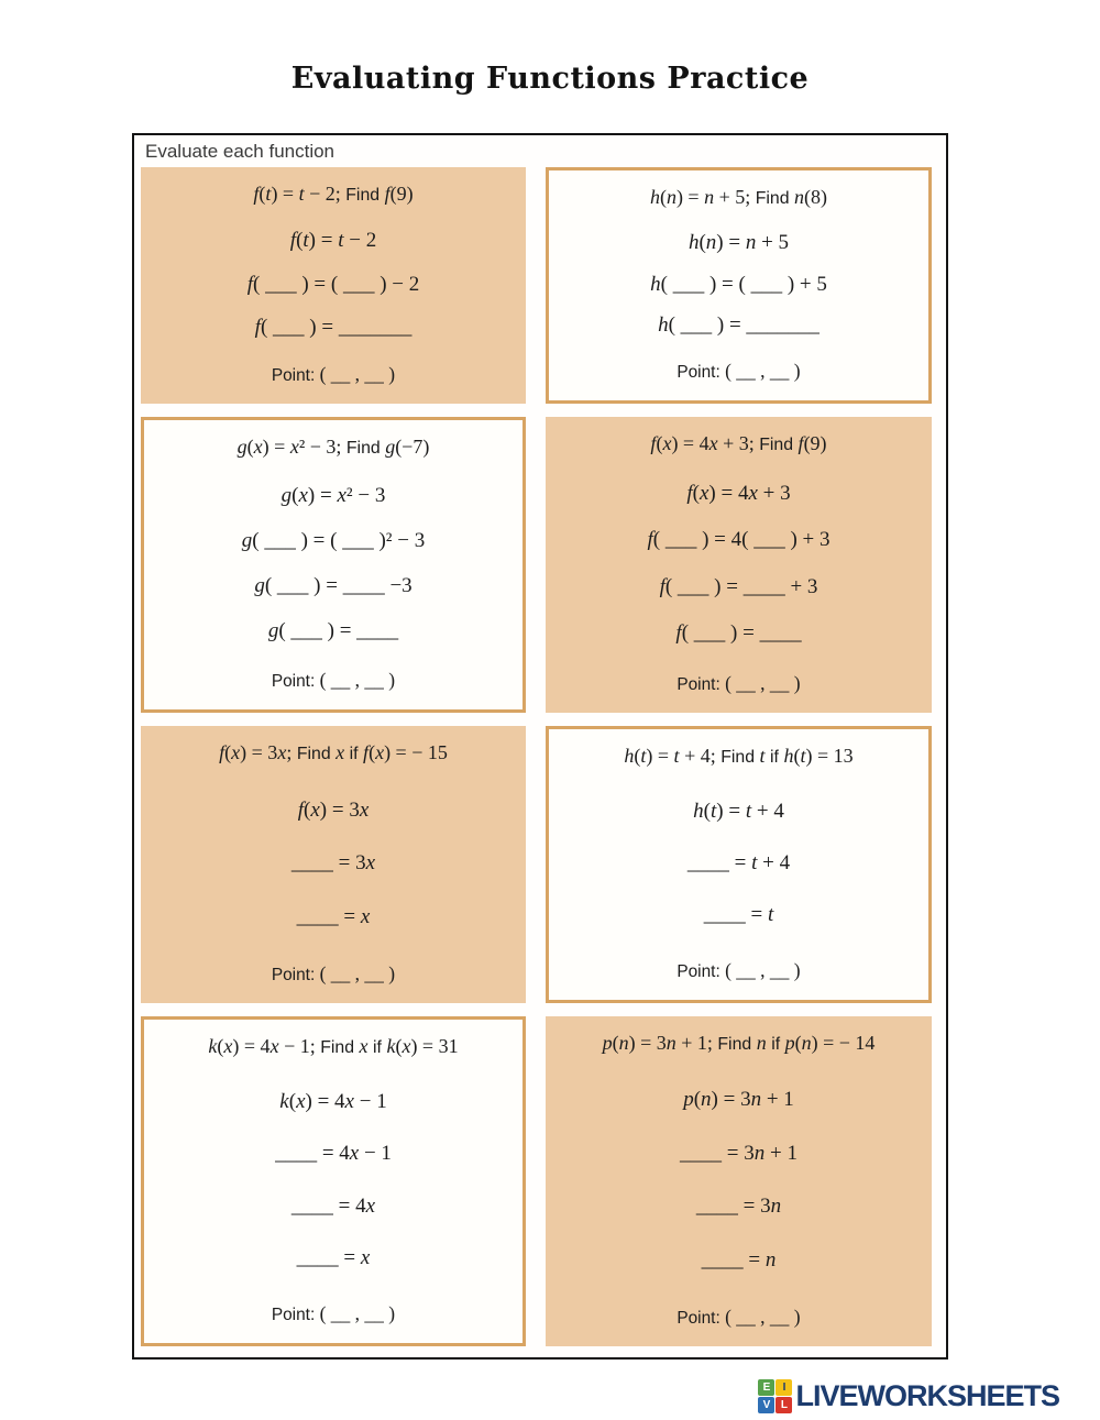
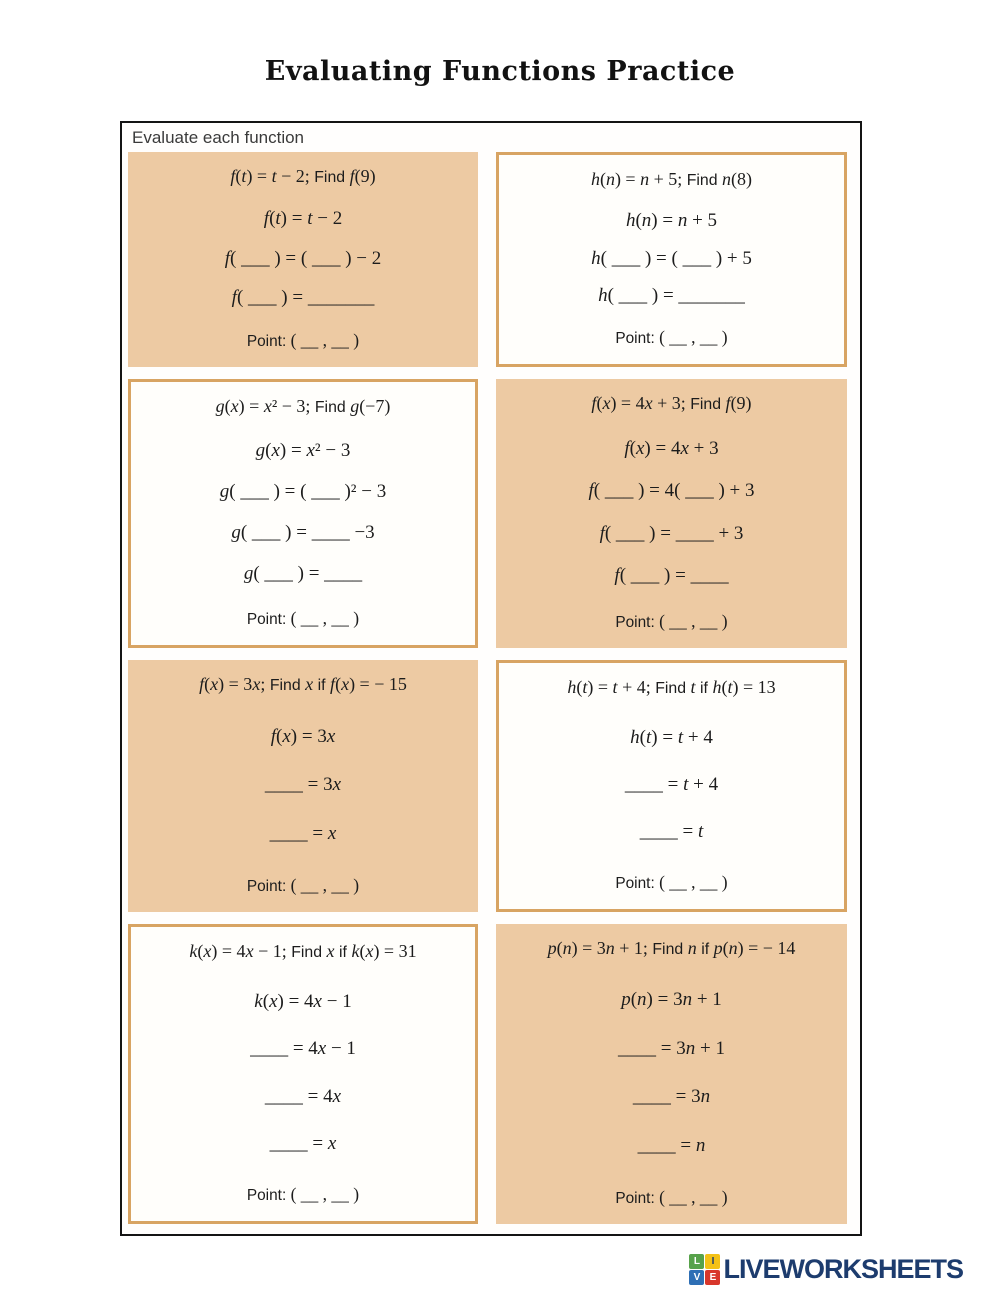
  Evaluating Functions Practice
  Evaluate each function
  f(t) = t − 2; Find f(9)
  f(t) = t − 2
  f( ___ ) = ( ___ ) − 2
  f( ___ ) = _______
  Point: ( __ , __ )
  h(n) = n + 5; Find n(8)
  h(n) = n + 5
  h( ___ ) = ( ___ ) + 5
  h( ___ ) = _______
  Point: ( __ , __ )
  g(x) = x² − 3; Find g(−7)
  g(x) = x² − 3
  g( ___ ) = ( ___ )² − 3
  g( ___ ) = ____ −3
  g( ___ ) = ____
  Point: ( __ , __ )
  f(x) = 4x + 3; Find f(9)
  f(x) = 4x + 3
  f( ___ ) = 4( ___ ) + 3
  f( ___ ) = ____ + 3
  f( ___ ) = ____
  Point: ( __ , __ )
  f(x) = 3x; Find x if f(x) = − 15
  f(x) = 3x
  ____ = 3x
  ____ = x
  Point: ( __ , __ )
  h(t) = t + 4; Find t if h(t) = 13
  h(t) = t + 4
  ____ = t + 4
  ____ = t
  Point: ( __ , __ )
  k(x) = 4x − 1; Find x if k(x) = 31
  k(x) = 4x − 1
  ____ = 4x − 1
  ____ = 4x
  ____ = x
  Point: ( __ , __ )
  p(n) = 3n + 1; Find n if p(n) = − 14
  p(n) = 3n + 1
  ____ = 3n + 1
  ____ = 3n
  ____ = n
  Point: ( __ , __ )
- E
+ L
  I
  V
- L
+ E
  LIVEWORKSHEETS
